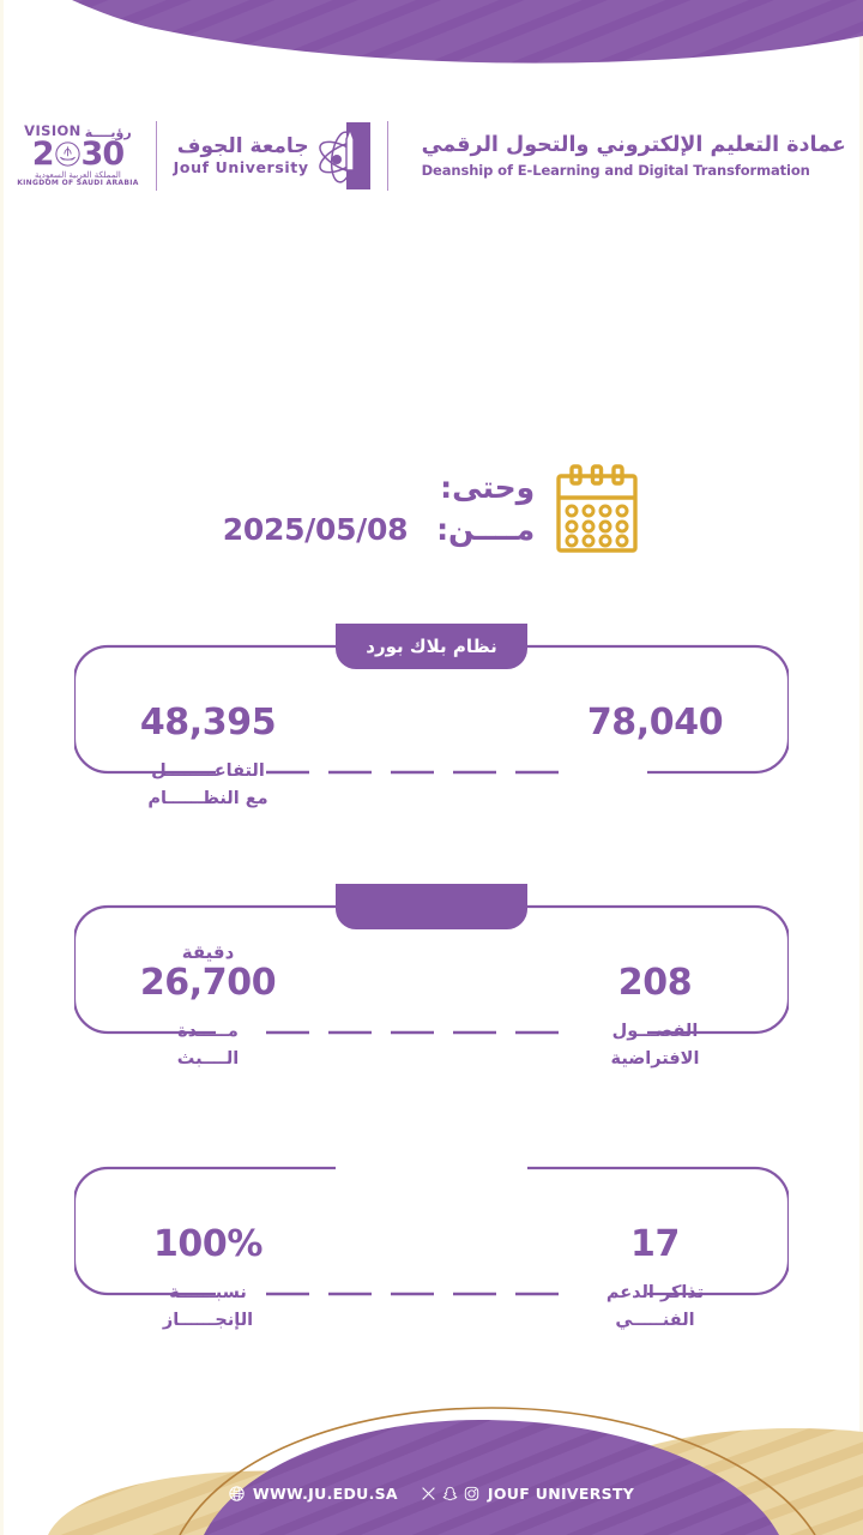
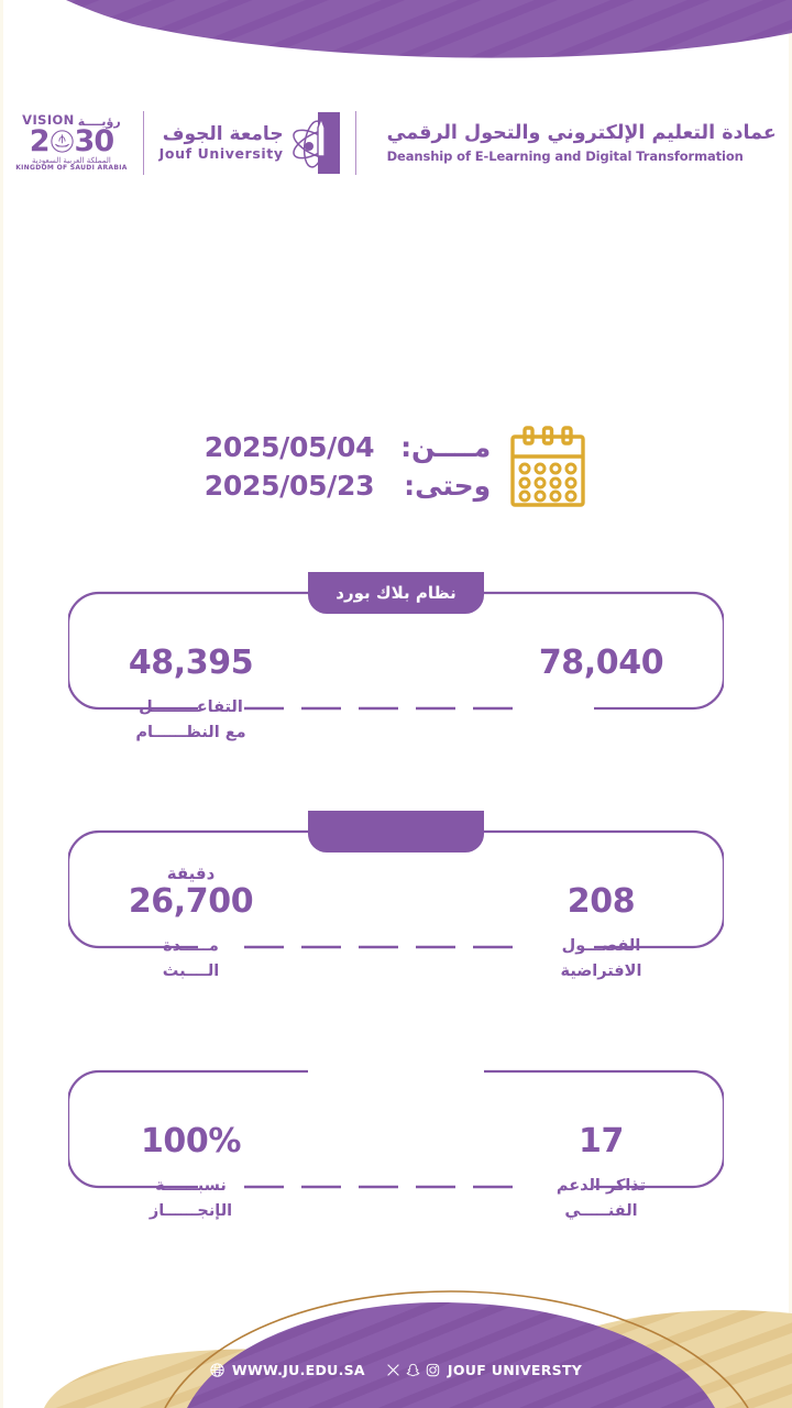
  VISION
  رؤيــــة
  2
  30
  المملكة العربية السعودية
  جامعة الجوف
  Jouf University
  عمادة التعليم الإلكتروني والتحول الرقمي
  Deanship of E-Learning and Digital Transformation
- وحتى:
+ مــــن:
+ 2025/05/04
- مــــن:
+ وحتى:
- 2025/05/08
+ 2025/05/23
  نظام بلاك بورد
  78,040
  48,395
  التفاعــــــــل
  مع النظــــــام
  208
  الفصـــول
  الافتراضية
  دقيقة
  26,700
  مـــــدة
  الــــبث
  17
  تذاكر الدعم
  الفنـــــي
  100%
  نسبــــــة
  الإنجــــــاز
  WWW.JU.EDU.SA
  JOUF UNIVERSTY
